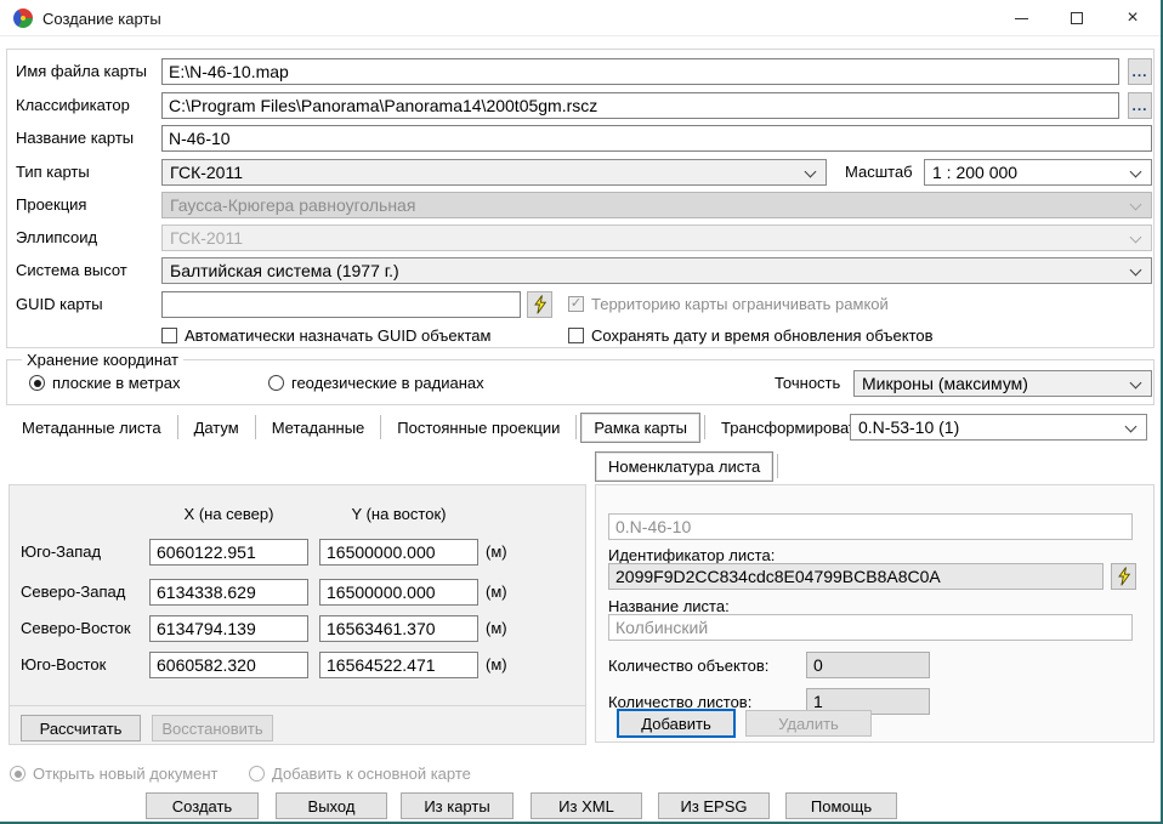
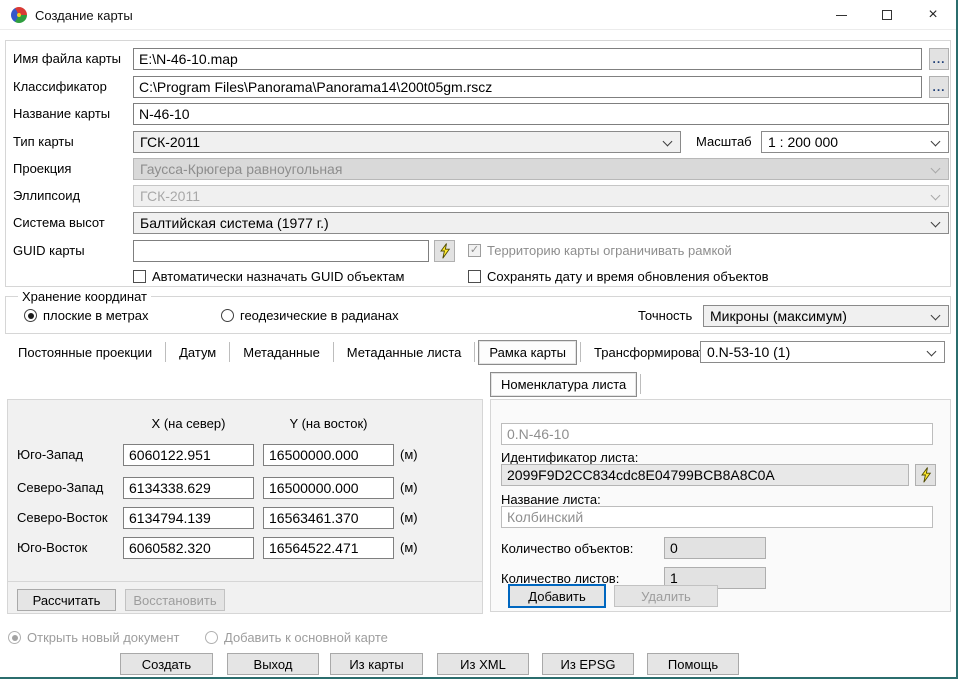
  Создание карты
  ×
  Имя файла карты
  E:\N-46-10.map
  ...
  Классификатор
  C:\Program Files\Panorama\Panorama14\200t05gm.rscz
  ...
  Название карты
  N-46-10
  Тип карты
  ГСК-2011
  Масштаб
  1 : 200 000
  Проекция
  Гаусса-Крюгера равноугольная
  Эллипсоид
  ГСК-2011
  Система высот
  Балтийская система (1977 г.)
  GUID карты
  ✓
  Территорию карты ограничивать рамкой
  Автоматически назначать GUID объектам
  Сохранять дату и время обновления объектов
  Хранение координат
  плоские в метрах
  геодезические в радианах
  Точность
  Микроны (максимум)
- Метаданные листа
+ Постоянные проекции
  Датум
  Метаданные
- Постоянные проекции
+ Метаданные листа
  Рамка карты
  Трансформирова
  0.N-53-10 (1)
  Номенклатура листа
  X (на север)
  Y (на восток)
  Юго-Запад
  6060122.951
  16500000.000
  (м)
  Северо-Запад
  6134338.629
  16500000.000
  (м)
  Северо-Восток
  6134794.139
  16563461.370
  (м)
  Юго-Восток
  6060582.320
  16564522.471
  (м)
  Рассчитать
  Восстановить
  0.N-46-10
  Идентификатор листа:
  2099F9D2CC834cdc8E04799BCB8A8C0A
  Название листа:
  Колбинский
  Количество объектов:
  0
  Количество листов:
  1
  Добавить
  Удалить
  Открыть новый документ
  Добавить к основной карте
  Создать
  Выход
  Из карты
  Из XML
  Из EPSG
  Помощь
